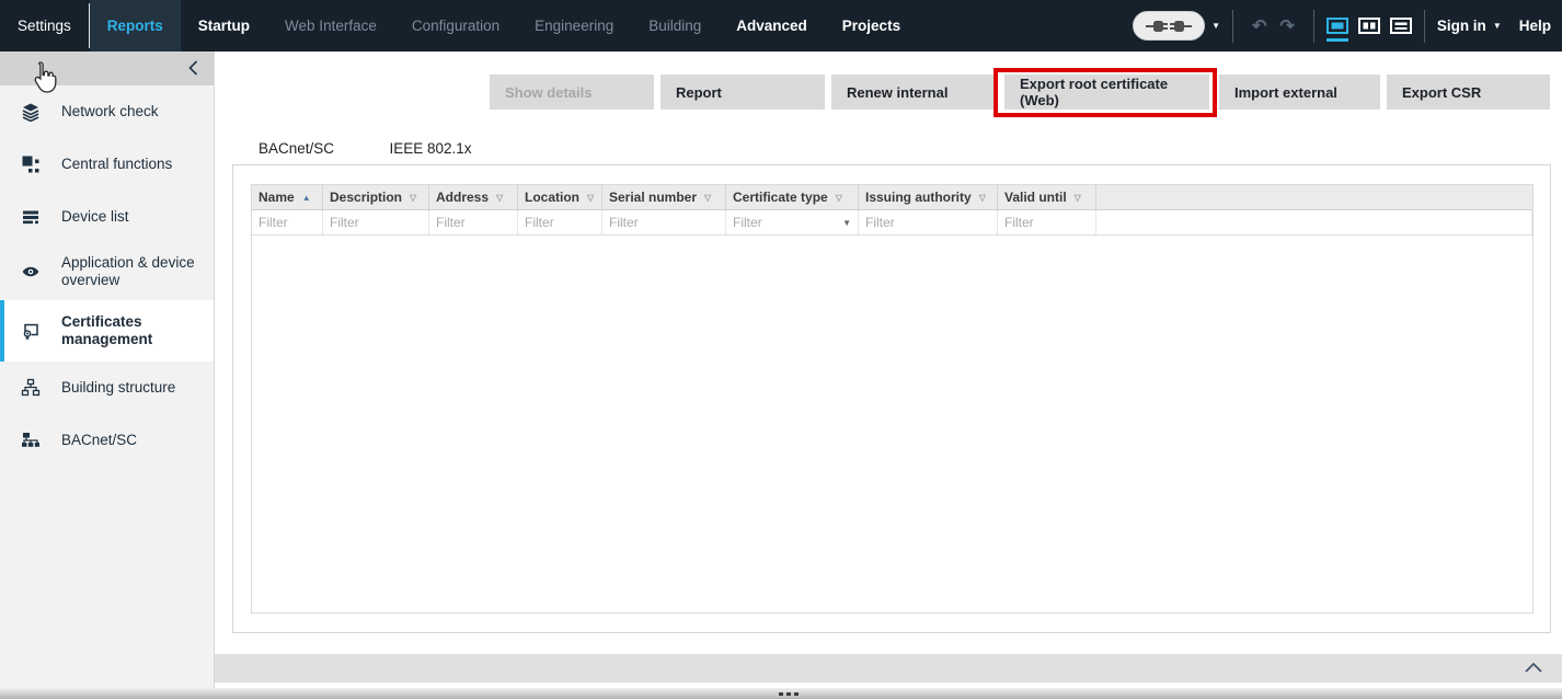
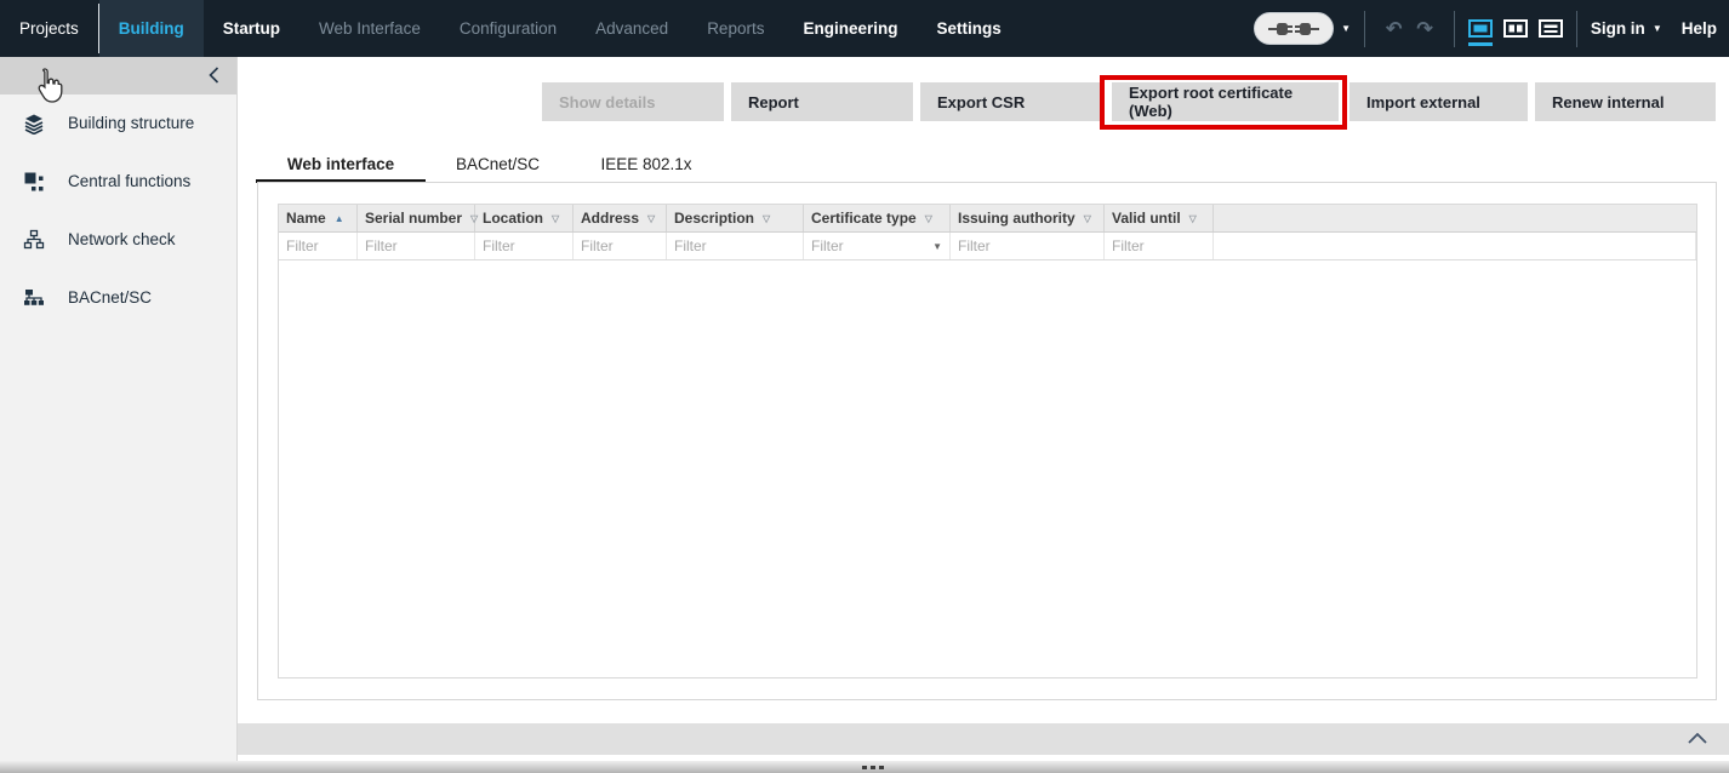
- Settings
+ Projects
- Reports
+ Building
  Startup
  Web Interface
  Configuration
- Engineering
+ Advanced
- Building
+ Reports
- Advanced
+ Engineering
- Projects
+ Settings
  ▼
  ↶
  ↷
  Sign in
  ▼
  Help
- Network check
+ Building structure
  Central functions
- Device list
- Application & device overview
- Certificates management
- Building structure
+ Network check
  BACnet/SC
  Show details
  Report
- Renew internal
+ Export CSR
  Export root certificate (Web)
  Import external
- Export CSR
+ Renew internal
+ Web interface
  BACnet/SC
  IEEE 802.1x
  Name
  ▲
- Description
+ Serial number
  ▽
- Address
+ Location
  ▽
- Location
+ Address
  ▽
- Serial number
+ Description
  ▽
  Certificate type
  ▽
  Issuing authority
  ▽
  Valid until
  ▽
  Filter
  Filter
  Filter
  Filter
  Filter
  Filter
  ▼
  Filter
  Filter
